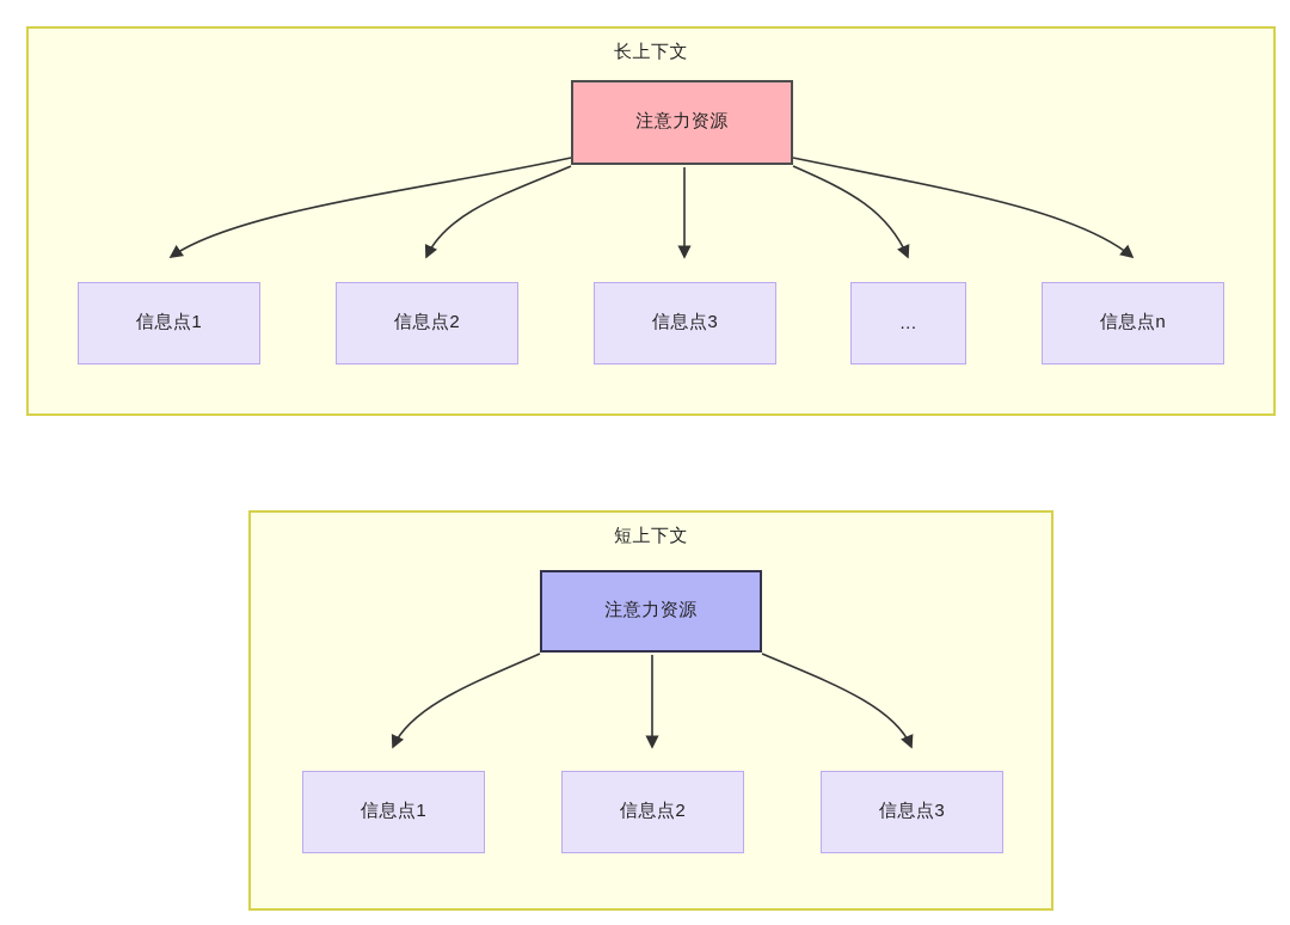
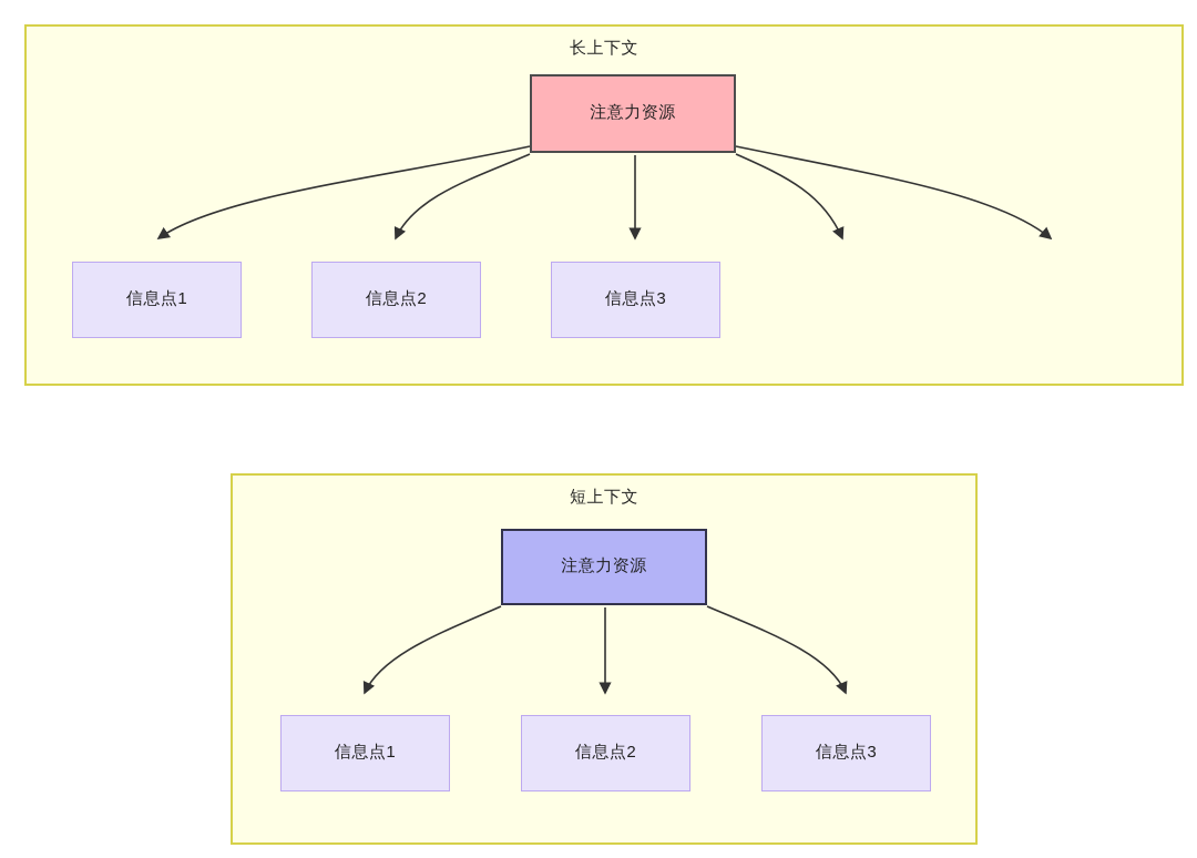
  长上下文
  注意力资源
  信息点1
  信息点2
  信息点3
- ...
- 信息点n
  短上下文
  注意力资源
  信息点1
  信息点2
  信息点3
